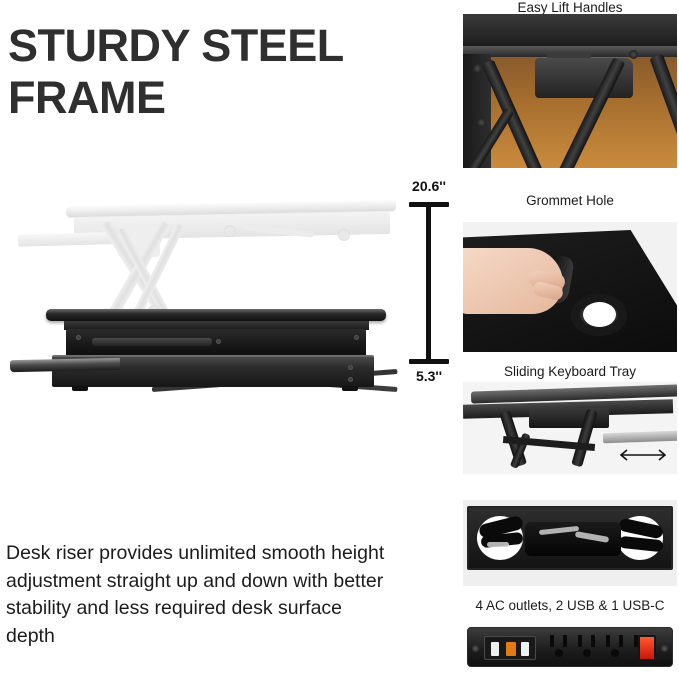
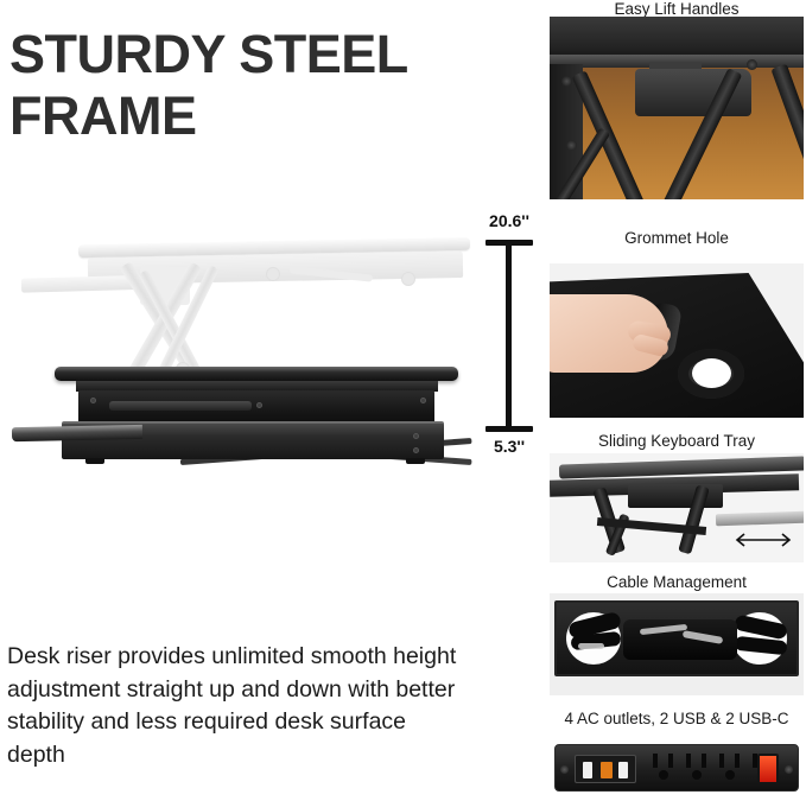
  STURDY STEEL FRAME
  20.6''
  5.3''
  Desk riser provides unlimited smooth height adjustment straight up and down with better stability and less required desk surface depth
  Easy Lift Handles
  Grommet Hole
  Sliding Keyboard Tray
+ Cable Management
- 4 AC outlets, 2 USB & 1 USB-C
+ 4 AC outlets, 2 USB & 2 USB-C
